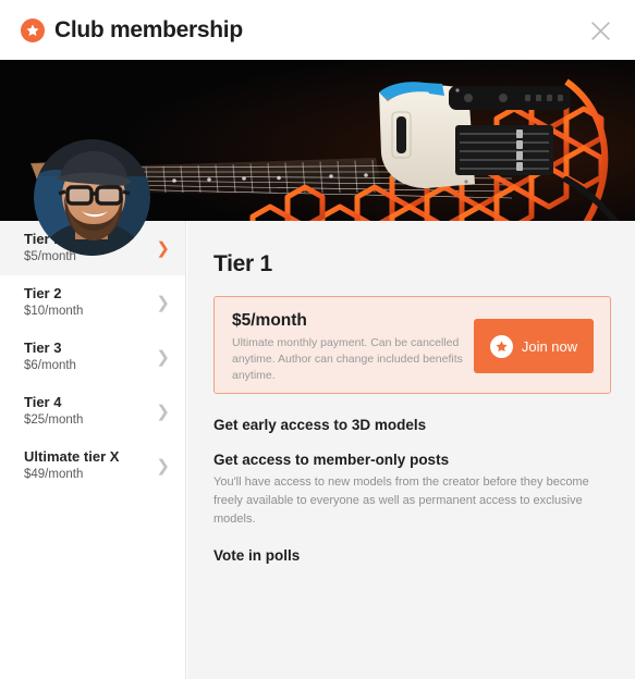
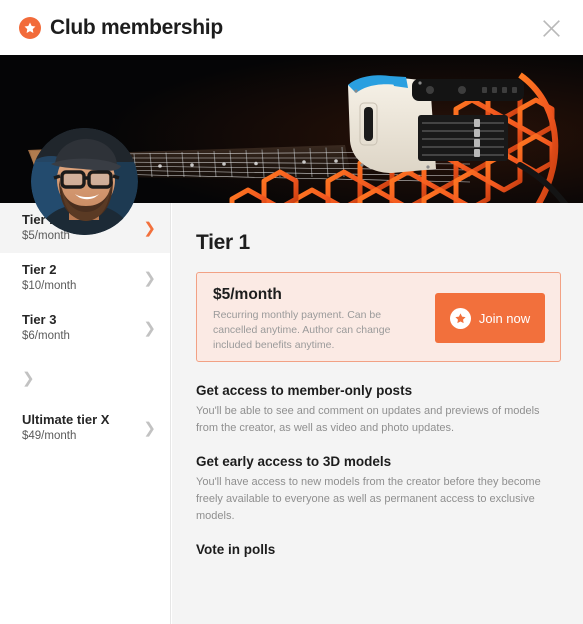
  Club membership
  Tier
  $5/month
  ❯
  Tier 2
  $10/month
  ❯
  Tier 3
  $6/month
  ❯
- Tier 4
- $25/month
  ❯
  Ultimate tier X
  $49/month
  ❯
  Tier 1
  $5/month
- Ultimate monthly payment. Can be cancelled anytime. Author can change included benefits anytime.
+ Recurring monthly payment. Can be cancelled anytime. Author can change included benefits anytime.
  Join now
- Get early access to 3D models
+ Get access to member-only posts
+ You'll be able to see and comment on updates and previews of models from the creator, as well as video and photo updates.
- Get access to member-only posts
+ Get early access to 3D models
  You'll have access to new models from the creator before they become freely available to everyone as well as permanent access to exclusive models.
  Vote in polls
